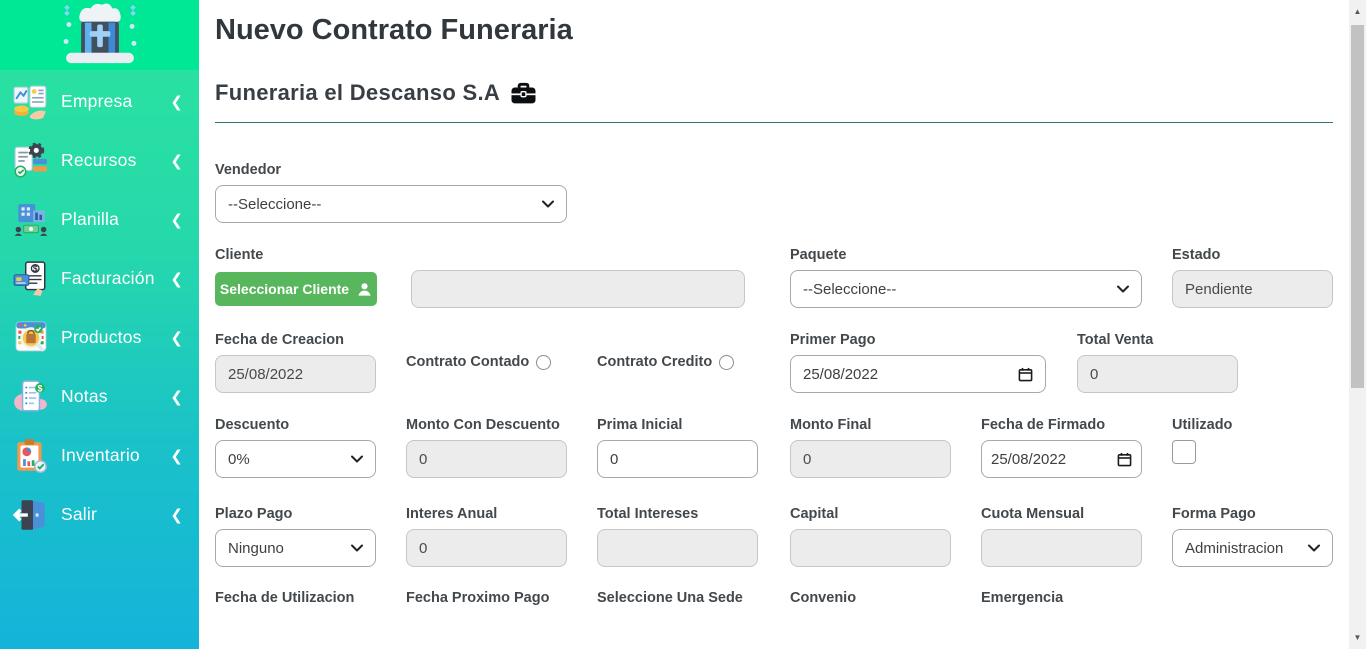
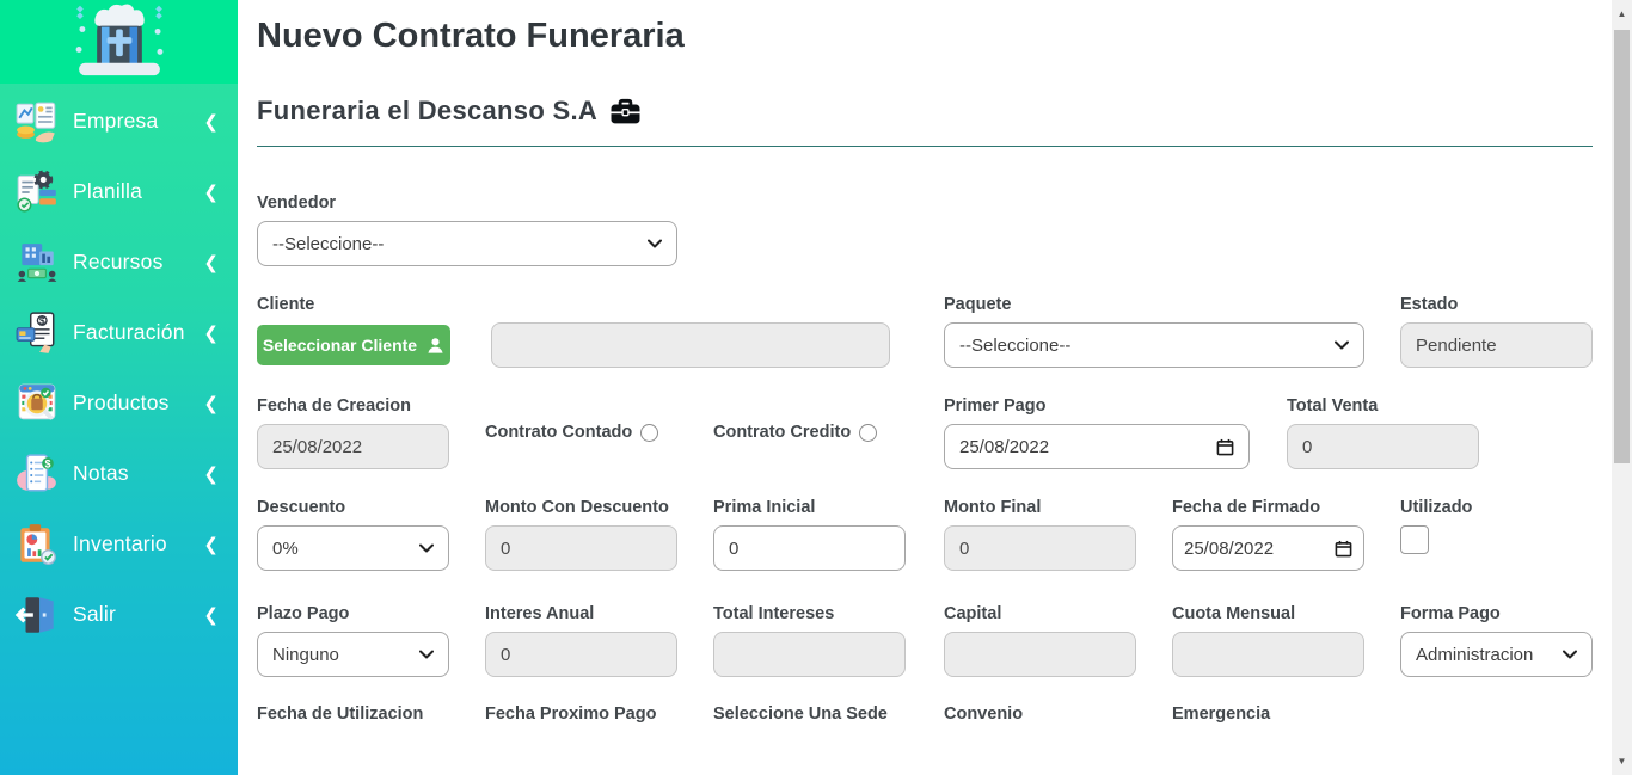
  Empresa
  ❮
- Recursos
+ Planilla
  ❮
- Planilla
+ Recursos
  ❮
  $
  Facturación
  ❮
  Productos
  ❮
  $
  Notas
  ❮
  Inventario
  ❮
  Salir
  ❮
  Nuevo Contrato Funeraria
  Funeraria el Descanso S.A
  Vendedor
  --Seleccione--
  Cliente
  Seleccionar Cliente
  Paquete
  --Seleccione--
  Estado
  Pendiente
  Fecha de Creacion
  25/08/2022
  Contrato Contado
  Contrato Credito
  Primer Pago
  25/08/2022
  Total Venta
  0
  Descuento
  0%
  Monto Con Descuento
  0
  Prima Inicial
  0
  Monto Final
  0
  Fecha de Firmado
  25/08/2022
  Utilizado
  Plazo Pago
  Ninguno
  Interes Anual
  0
  Total Intereses
  Capital
  Cuota Mensual
  Forma Pago
  Administracion
  Fecha de Utilizacion
  Fecha Proximo Pago
  Seleccione Una Sede
  Convenio
  Emergencia
  ▲
  ▼
